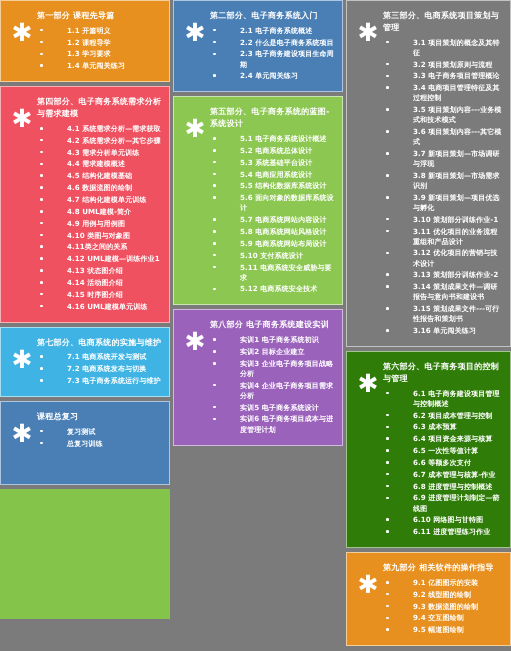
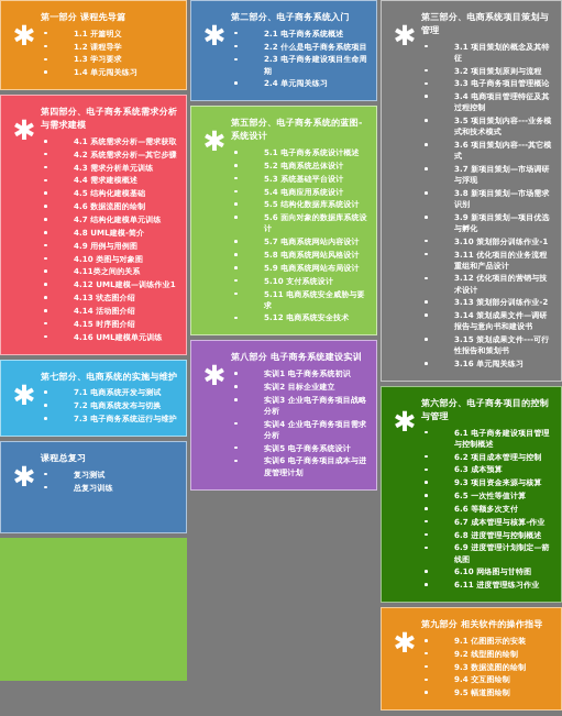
  ✱
  第一部分 课程先导篇
  1.1 开篇明义
  1.2 课程导学
  1.3 学习要求
  1.4 单元闯关练习
  ✱
  第四部分、电子商务系统需求分析与需求建模
  4.1 系统需求分析—需求获取
  4.2 系统需求分析—其它步骤
  4.3 需求分析单元训练
  4.4 需求建模概述
  4.5 结构化建模基础
  4.6 数据流图的绘制
  4.7 结构化建模单元训练
  4.8 UML建模-简介
  4.9 用例与用例图
  4.10 类图与对象图
  4.11类之间的关系
  4.12 UML建模—训练作业1
  4.13 状态图介绍
  4.14 活动图介绍
  4.15 时序图介绍
  4.16 UML建模单元训练
  ✱
  第七部分、电商系统的实施与维护
  7.1 电商系统开发与测试
  7.2 电商系统发布与切换
  7.3 电子商务系统运行与维护
  ✱
  课程总复习
  复习测试
  总复习训练
  ✱
  第二部分、电子商务系统入门
  2.1 电子商务系统概述
  2.2 什么是电子商务系统项目
  2.3 电子商务建设项目生命周期
  2.4 单元闯关练习
  ✱
  第五部分、电子商务系统的蓝图-系统设计
  5.1 电子商务系统设计概述
  5.2 电商系统总体设计
  5.3 系统基础平台设计
  5.4 电商应用系统设计
  5.5 结构化数据库系统设计
  5.6 面向对象的数据库系统设计
  5.7 电商系统网站内容设计
  5.8 电商系统网站风格设计
  5.9 电商系统网站布局设计
  5.10 支付系统设计
  5.11 电商系统安全威胁与要求
  5.12 电商系统安全技术
  ✱
  第八部分 电子商务系统建设实训
  实训1 电子商务系统初识
  实训2 目标企业建立
  实训3 企业电子商务项目战略分析
  实训4 企业电子商务项目需求分析
  实训5 电子商务系统设计
  实训6 电子商务项目成本与进度管理计划
  ✱
  第三部分、电商系统项目策划与管理
  3.1 项目策划的概念及其特征
  3.2 项目策划原则与流程
  3.3 电子商务项目管理概论
  3.4 电商项目管理特征及其过程控制
  3.5 项目策划内容---业务模式和技术模式
  3.6 项目策划内容---其它模式
  3.7 新项目策划—市场调研与浮现
  3.8 新项目策划—市场需求识别
  3.9 新项目策划—项目优选与孵化
  3.10 策划部分训练作业-1
  3.11 优化项目的业务流程重组和产品设计
  3.12 优化项目的营销与技术设计
  3.13 策划部分训练作业-2
  3.14 策划成果文件—调研报告与意向书和建设书
  3.15 策划成果文件---可行性报告和策划书
  3.16 单元闯关练习
  ✱
  第六部分、电子商务项目的控制与管理
  6.1 电子商务建设项目管理与控制概述
  6.2 项目成本管理与控制
  6.3 成本预算
- 6.4 项目资金来源与核算
+ 9.3 项目资金来源与核算
  6.5 一次性等值计算
  6.6 等额多次支付
  6.7 成本管理与核算-作业
  6.8 进度管理与控制概述
  6.9 进度管理计划制定—箭线图
  6.10 网络图与甘特图
  6.11 进度管理练习作业
  ✱
  第九部分 相关软件的操作指导
  9.1 亿图图示的安装
  9.2 线型图的绘制
  9.3 数据流图的绘制
  9.4 交互图绘制
  9.5 幅道图绘制
